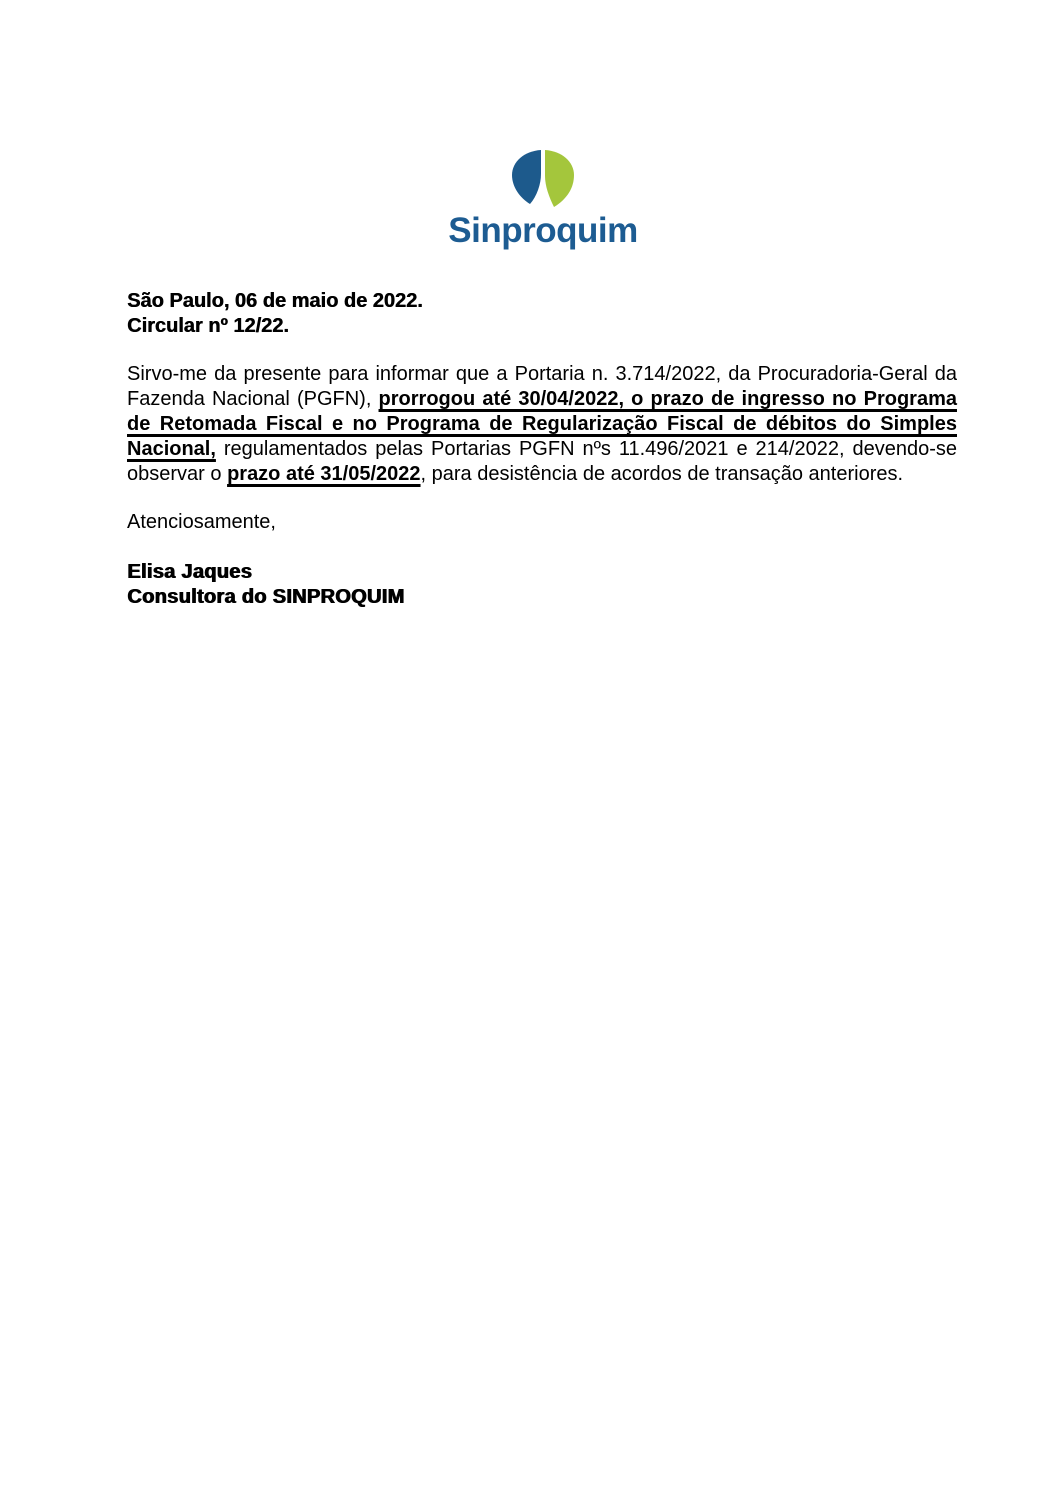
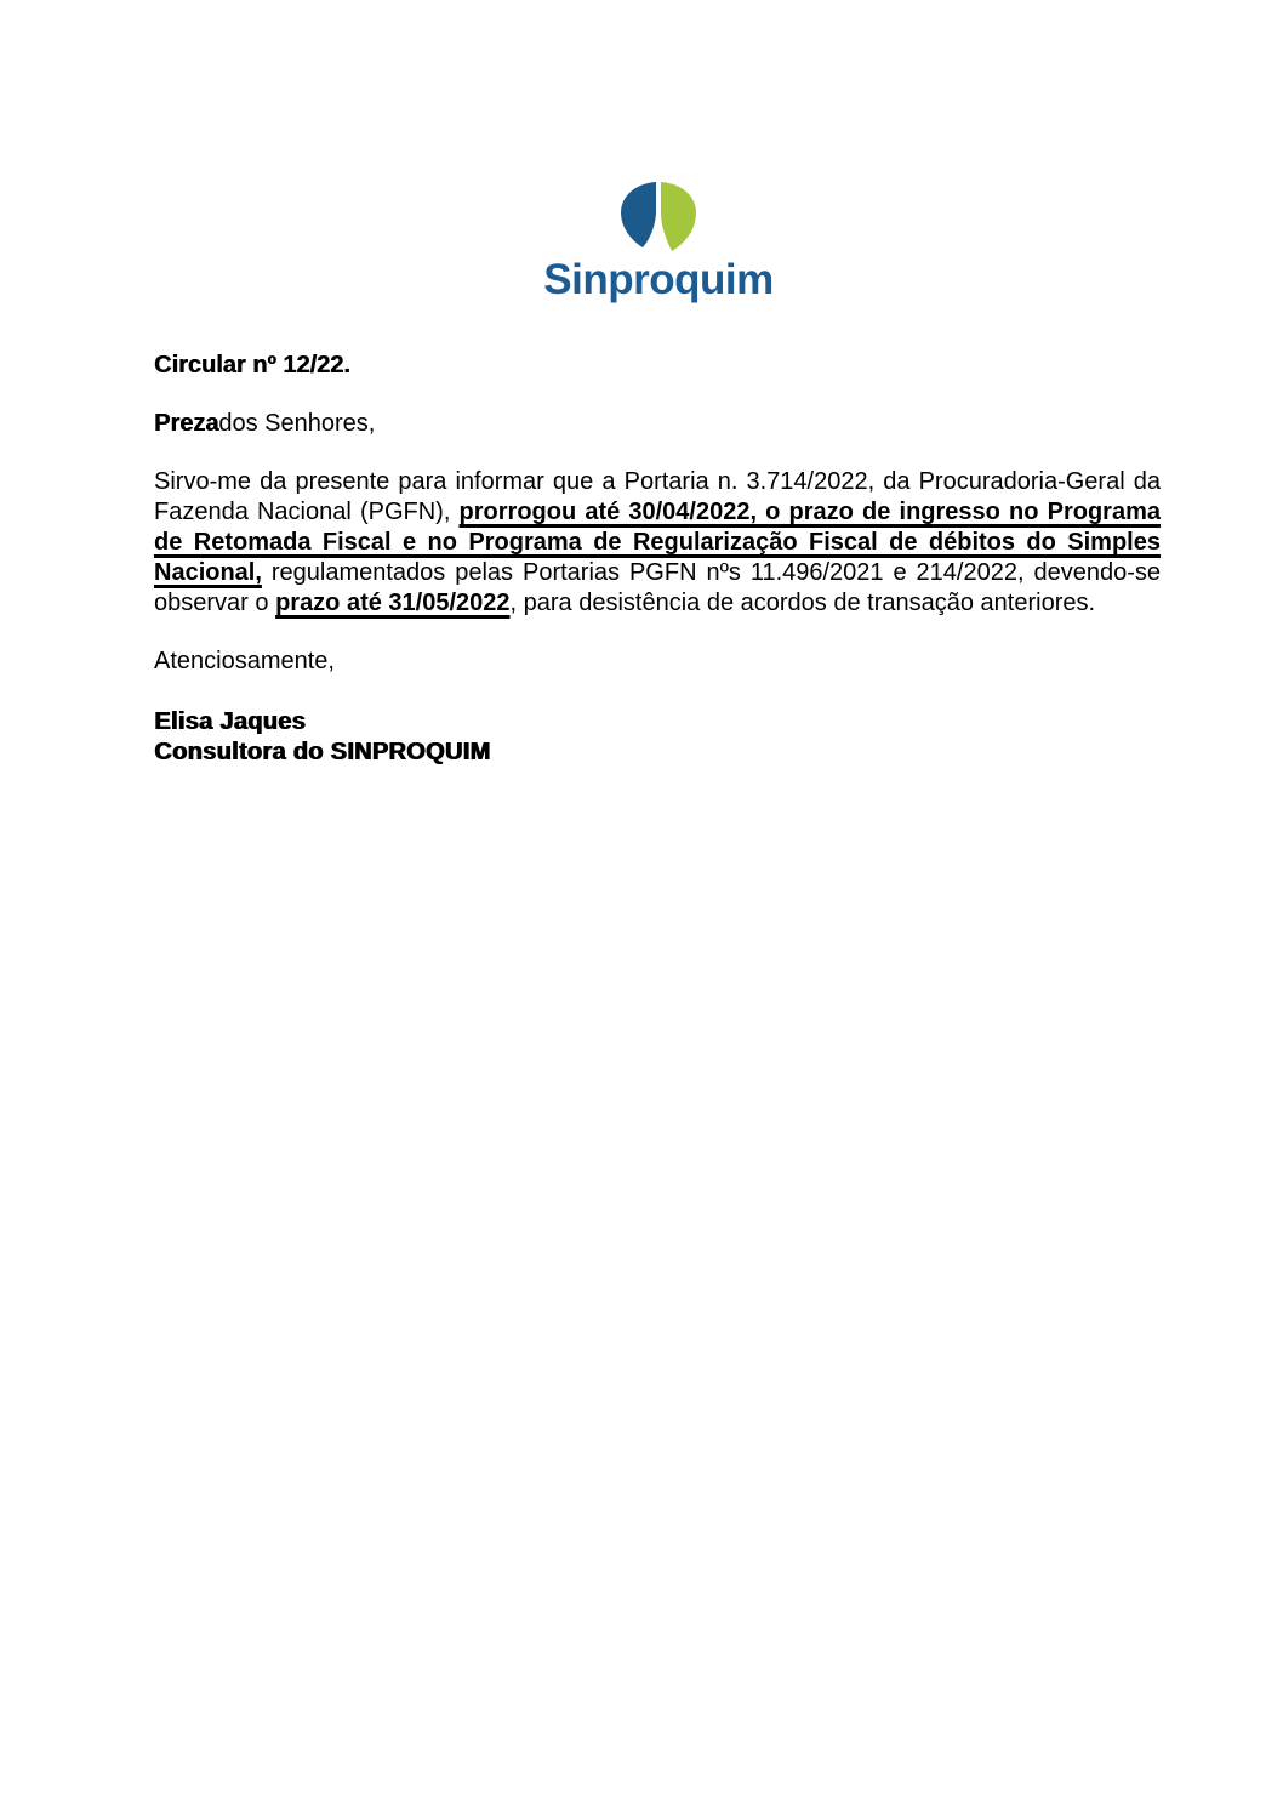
  Sinproquim
- São Paulo, 06 de maio de 2022.
  Circular nº 12/22.
+ Prezados Senhores,
  Sirvo-me da presente para informar que a Portaria n. 3.714/2022, da Procuradoria-Geral da Fazenda Nacional (PGFN), prorrogou até 30/04/2022, o prazo de ingresso no Programa de Retomada Fiscal e no Programa de Regularização Fiscal de débitos do Simples Nacional, regulamentados pelas Portarias PGFN nºs 11.496/2021 e 214/2022, devendo-se observar o prazo até 31/05/2022, para desistência de acordos de transação anteriores.
  Atenciosamente,
  Elisa Jaques
  Consultora do SINPROQUIM
